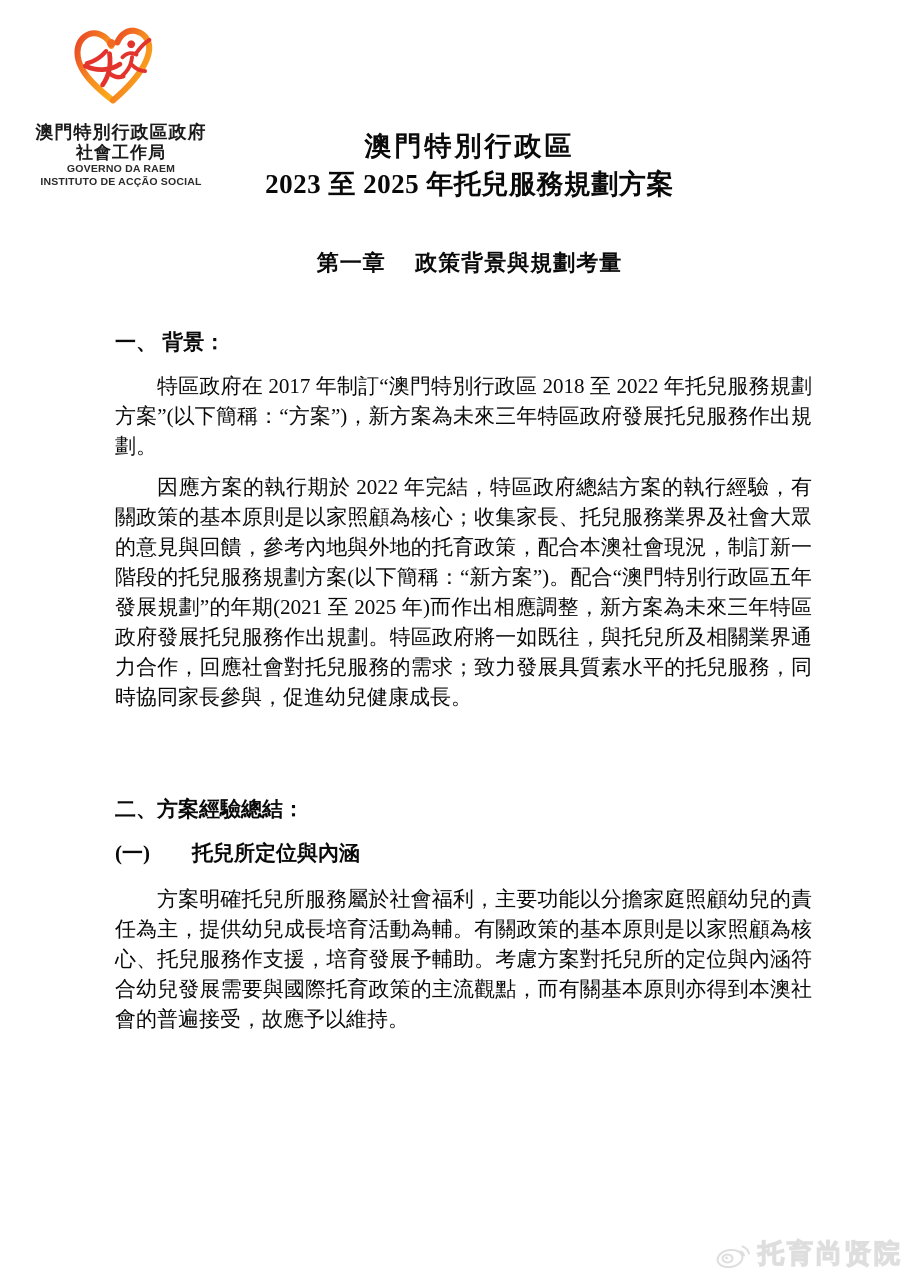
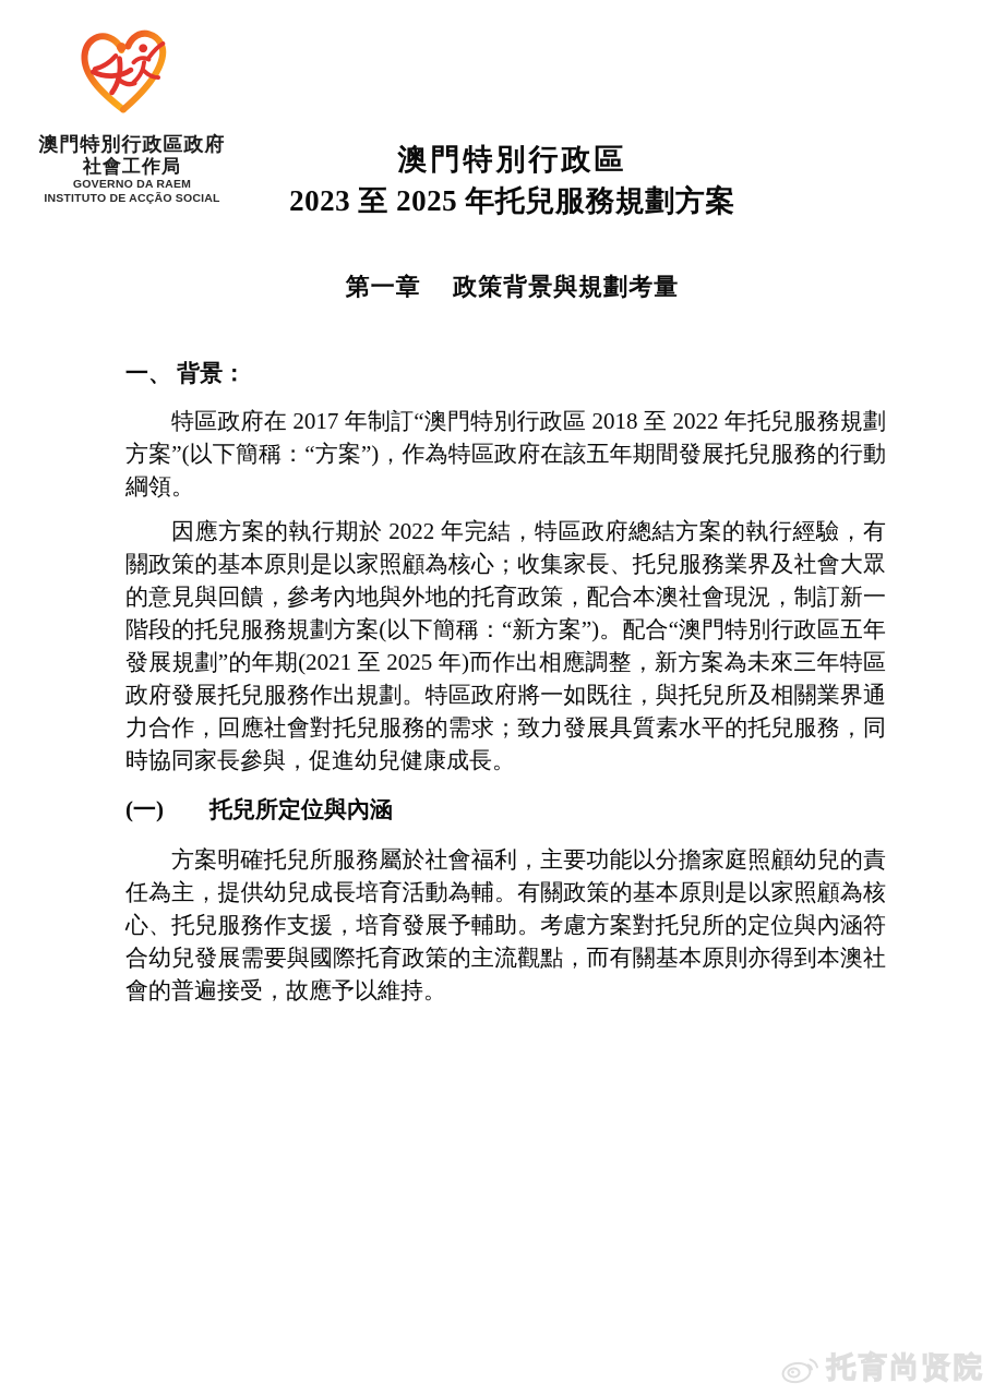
  澳門特別行政區政府
  社會工作局
  GOVERNO DA RAEM
  INSTITUTO DE ACÇÃO SOCIAL
  澳門特別行政區
  2023 至 2025 年托兒服務規劃方案
  第一章 政策背景與規劃考量
  一、 背景：
- 特區政府在 2017 年制訂“澳門特別行政區 2018 至 2022 年托兒服務規劃方案”(以下簡稱：“方案”)，新方案為未來三年特區政府發展托兒服務作出規劃。
+ 特區政府在 2017 年制訂“澳門特別行政區 2018 至 2022 年托兒服務規劃方案”(以下簡稱：“方案”)，作為特區政府在該五年期間發展托兒服務的行動綱領。
  因應方案的執行期於 2022 年完結，特區政府總結方案的執行經驗，有關政策的基本原則是以家照顧為核心；收集家長、托兒服務業界及社會大眾的意見與回饋，參考內地與外地的托育政策，配合本澳社會現況，制訂新一階段的托兒服務規劃方案(以下簡稱：“新方案”)。配合“澳門特別行政區五年發展規劃”的年期(2021 至 2025 年)而作出相應調整，新方案為未來三年特區政府發展托兒服務作出規劃。特區政府將一如既往，與托兒所及相關業界通力合作，回應社會對托兒服務的需求；致力發展具質素水平的托兒服務，同時協同家長參與，促進幼兒健康成長。
- 二、方案經驗總結：
  (一) 托兒所定位與內涵
  方案明確托兒所服務屬於社會福利，主要功能以分擔家庭照顧幼兒的責任為主，提供幼兒成長培育活動為輔。有關政策的基本原則是以家照顧為核心、托兒服務作支援，培育發展予輔助。考慮方案對托兒所的定位與內涵符合幼兒發展需要與國際托育政策的主流觀點，而有關基本原則亦得到本澳社會的普遍接受，故應予以維持。
  托育尚贤院
